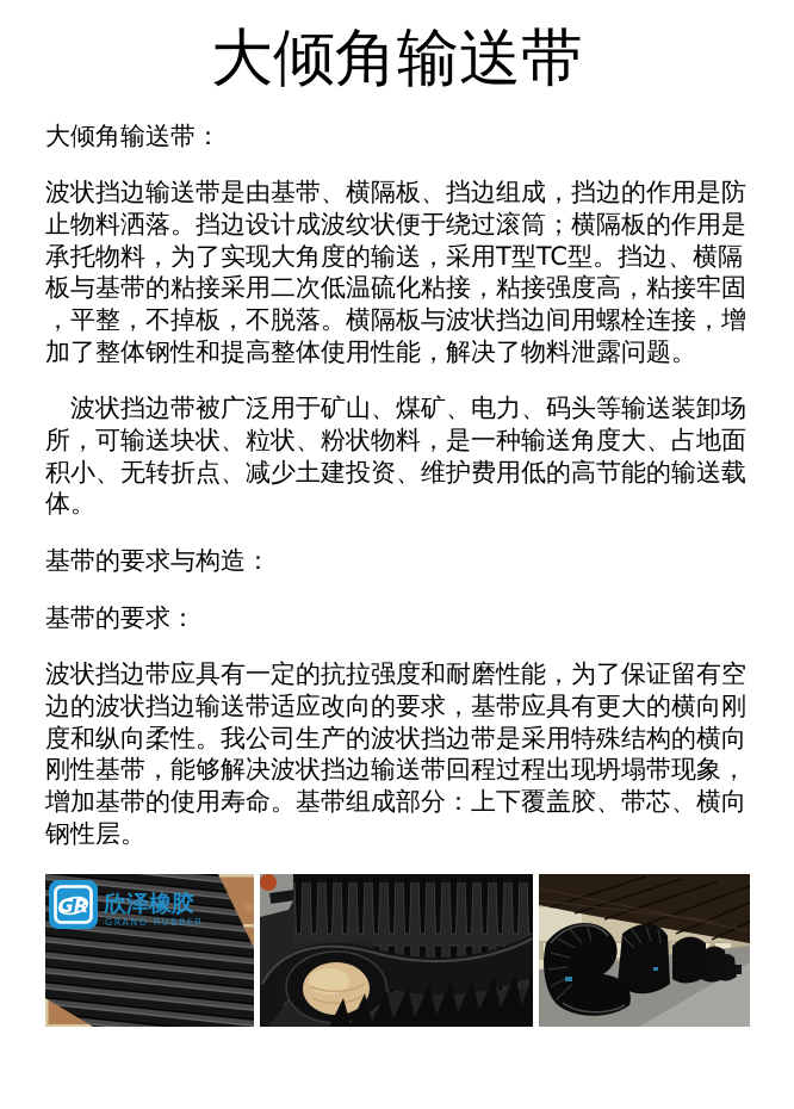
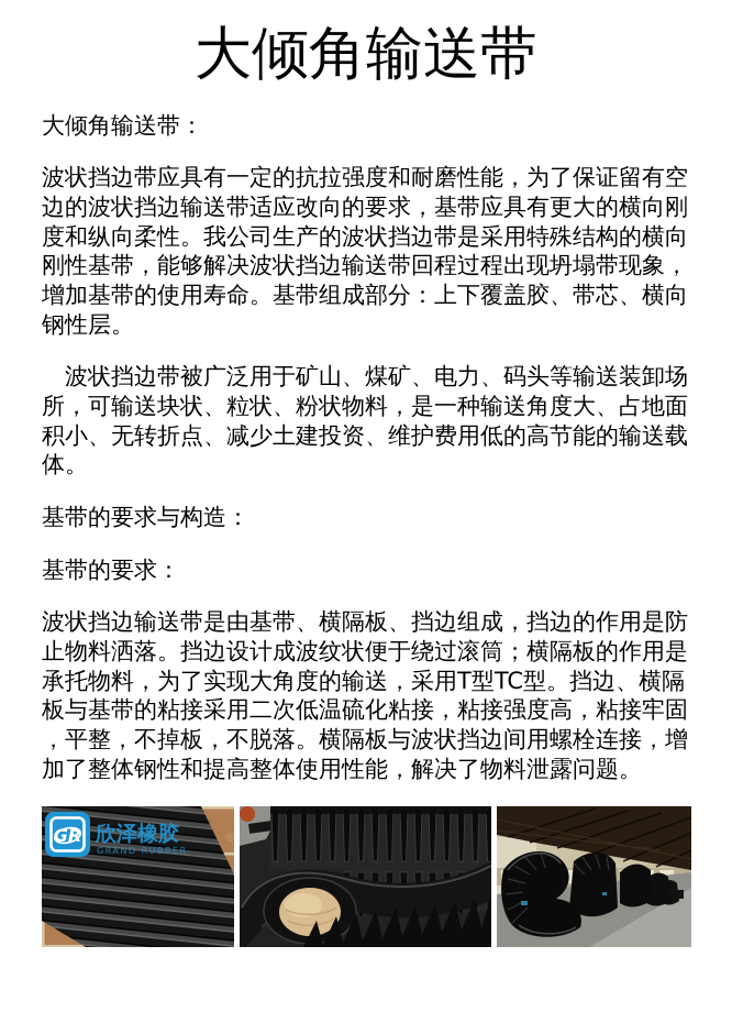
  大倾角输送带
  大倾角输送带：
- 波状挡边输送带是由基带、横隔板、挡边组成，挡边的作用是防止物料洒落。挡边设计成波纹状便于绕过滚筒；横隔板的作用是承托物料，为了实现大角度的输送，采用T型TC型。挡边、横隔板与基带的粘接采用二次低温硫化粘接，粘接强度高，粘接牢固，平整，不掉板，不脱落。横隔板与波状挡边间用螺栓连接，增加了整体钢性和提高整体使用性能，解决了物料泄露问题。
+ 波状挡边带应具有一定的抗拉强度和耐磨性能，为了保证留有空边的波状挡边输送带适应改向的要求，基带应具有更大的横向刚度和纵向柔性。我公司生产的波状挡边带是采用特殊结构的横向刚性基带，能够解决波状挡边输送带回程过程出现坍塌带现象，增加基带的使用寿命。基带组成部分：上下覆盖胶、带芯、横向钢性层。
  波状挡边带被广泛用于矿山、煤矿、电力、码头等输送装卸场所，可输送块状、粒状、粉状物料，是一种输送角度大、占地面积小、无转折点、减少土建投资、维护费用低的高节能的输送载体。
  基带的要求与构造：
  基带的要求：
- 波状挡边带应具有一定的抗拉强度和耐磨性能，为了保证留有空边的波状挡边输送带适应改向的要求，基带应具有更大的横向刚度和纵向柔性。我公司生产的波状挡边带是采用特殊结构的横向刚性基带，能够解决波状挡边输送带回程过程出现坍塌带现象，增加基带的使用寿命。基带组成部分：上下覆盖胶、带芯、横向钢性层。
+ 波状挡边输送带是由基带、横隔板、挡边组成，挡边的作用是防止物料洒落。挡边设计成波纹状便于绕过滚筒；横隔板的作用是承托物料，为了实现大角度的输送，采用T型TC型。挡边、横隔板与基带的粘接采用二次低温硫化粘接，粘接强度高，粘接牢固，平整，不掉板，不脱落。横隔板与波状挡边间用螺栓连接，增加了整体钢性和提高整体使用性能，解决了物料泄露问题。
  GR
  欣泽橡胶
  GRAND RUBBER
